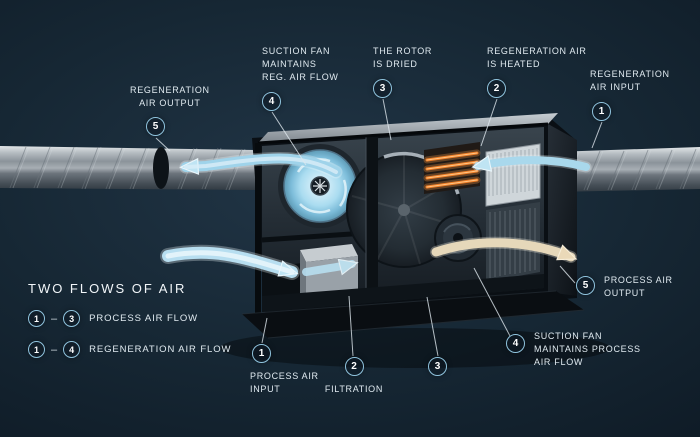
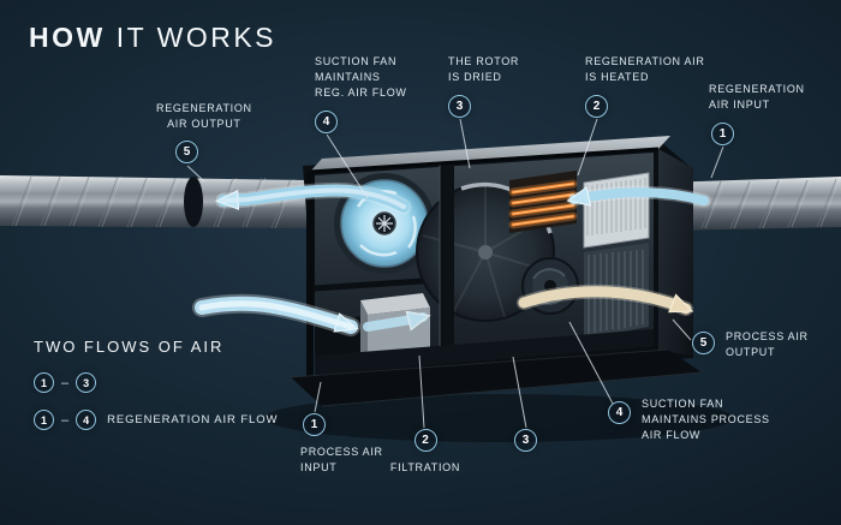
+ HOW
+ IT WORKS
  REGENERATION
  AIR OUTPUT
  5
  SUCTION FAN
  MAINTAINS
  REG. AIR FLOW
  4
  THE ROTOR
  IS DRIED
  3
  REGENERATION AIR
  IS HEATED
  2
  REGENERATION
  AIR INPUT
  1
  1
  PROCESS AIR
  INPUT
  2
  FILTRATION
  3
  4
  SUCTION FAN
  MAINTAINS PROCESS
  AIR FLOW
  5
  PROCESS AIR
  OUTPUT
  TWO FLOWS OF AIR
  1
  –
  3
- PROCESS AIR FLOW
  1
  –
  4
  REGENERATION AIR FLOW
